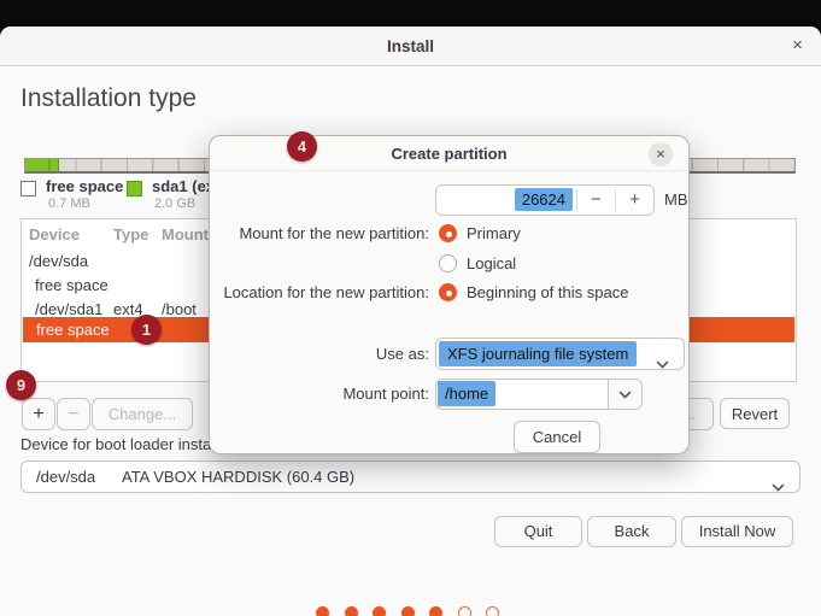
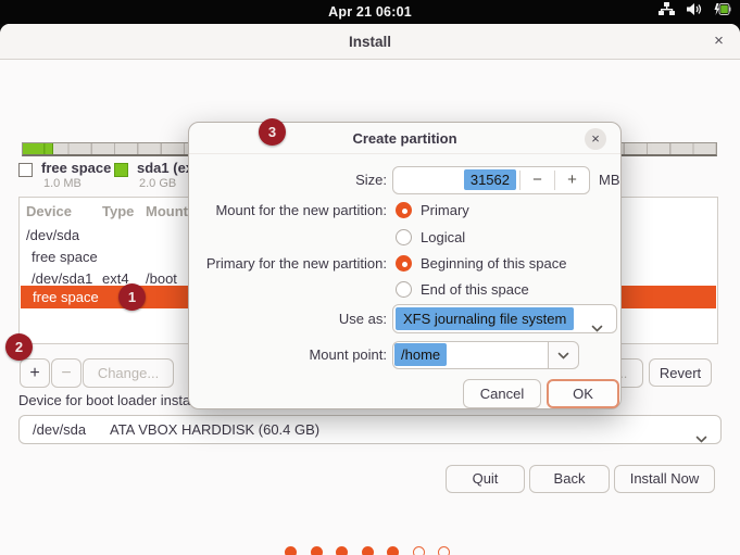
+ Apr 21 06:01
  Install
  ×
- Installation type
  free space
- 0.7 MB
+ 1.0 MB
  2.0 GB
  Device
  Type
  /dev/sda
  free space
  /dev/sda1
  ext4
  /boot
  free space
  +
  −
  Change...
  Revert
  Device for boot loader insta
  /dev/sda
  ATA VBOX HARDDISK (60.4 GB)
  Quit
  Back
  Install Now
  Create partition
  ×
+ Size:
- 26624
+ 31562
  −
  +
  MB
  Mount for the new partition:
  Primary
  Logical
- Location for the new partition:
+ Primary for the new partition:
  Beginning of this space
+ End of this space
  Use as:
  XFS journaling file system
  Mount point:
  /home
  Cancel
+ OK
  1
- 9
+ 2
- 4
+ 3
